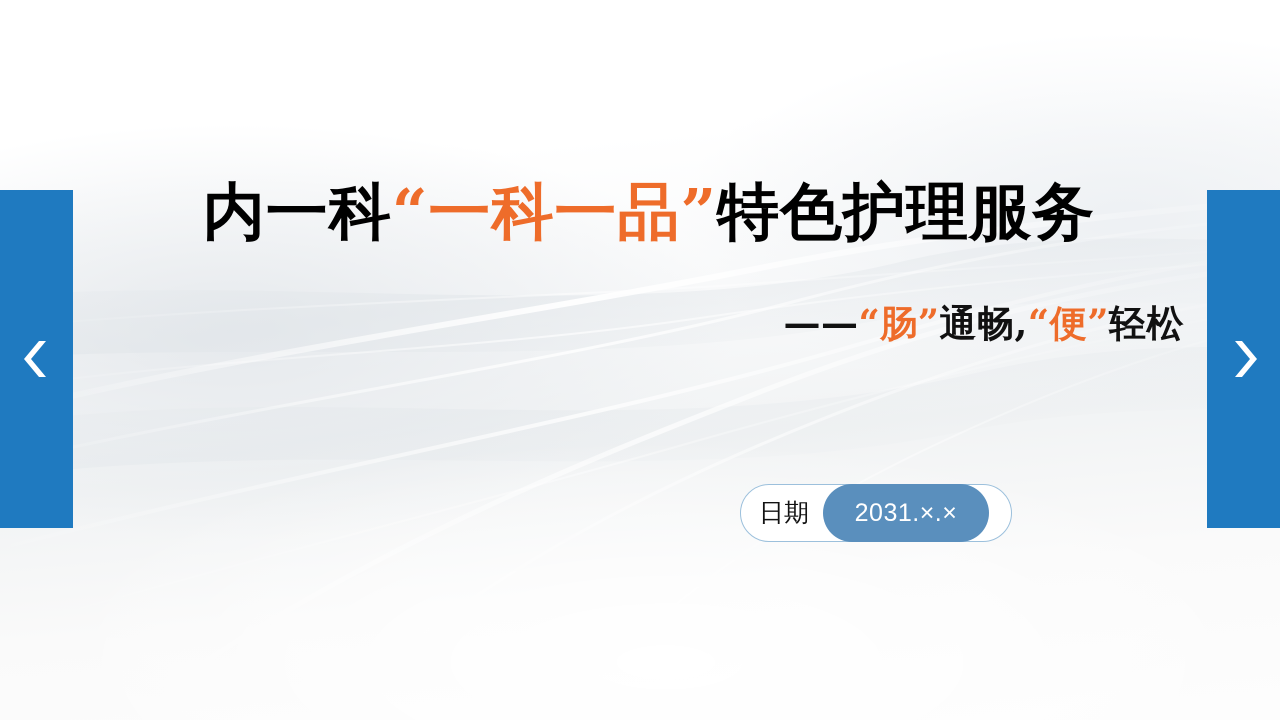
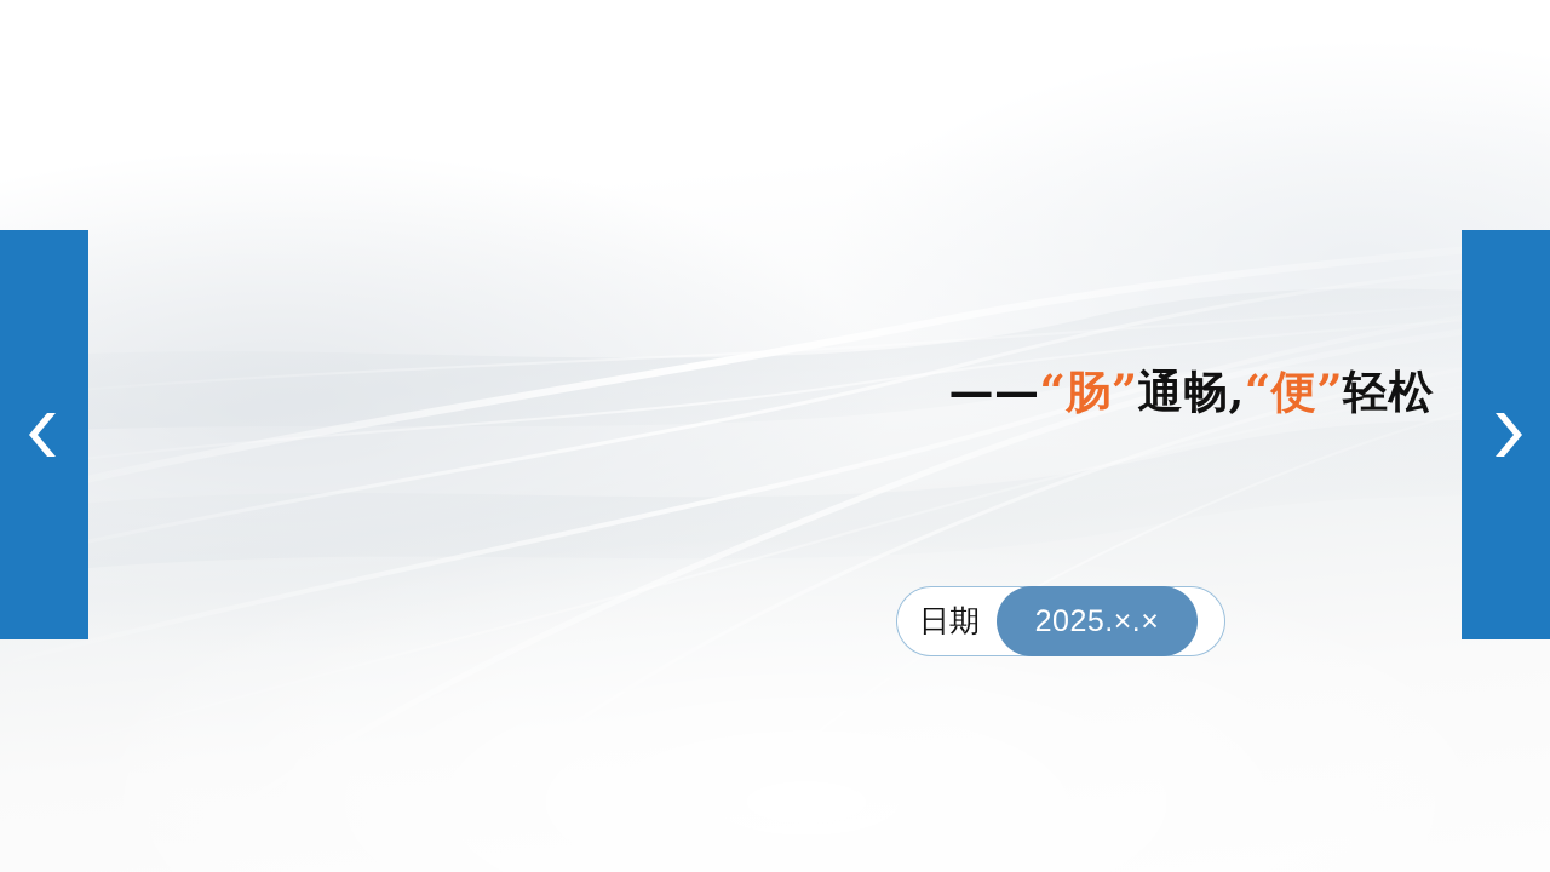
- 内一科“一科一品”特色护理服务
  ——“肠”通畅,“便”轻松
  日期
- 2031.×.×
+ 2025.×.×
